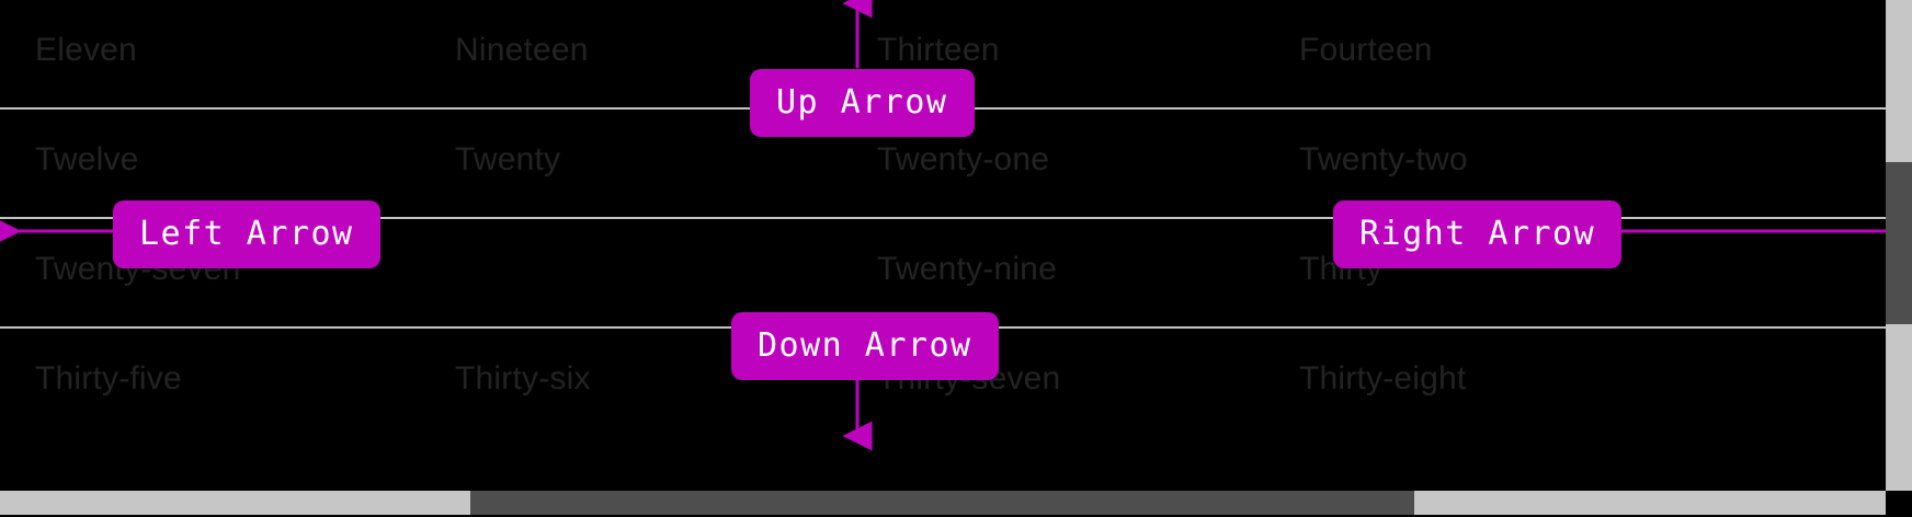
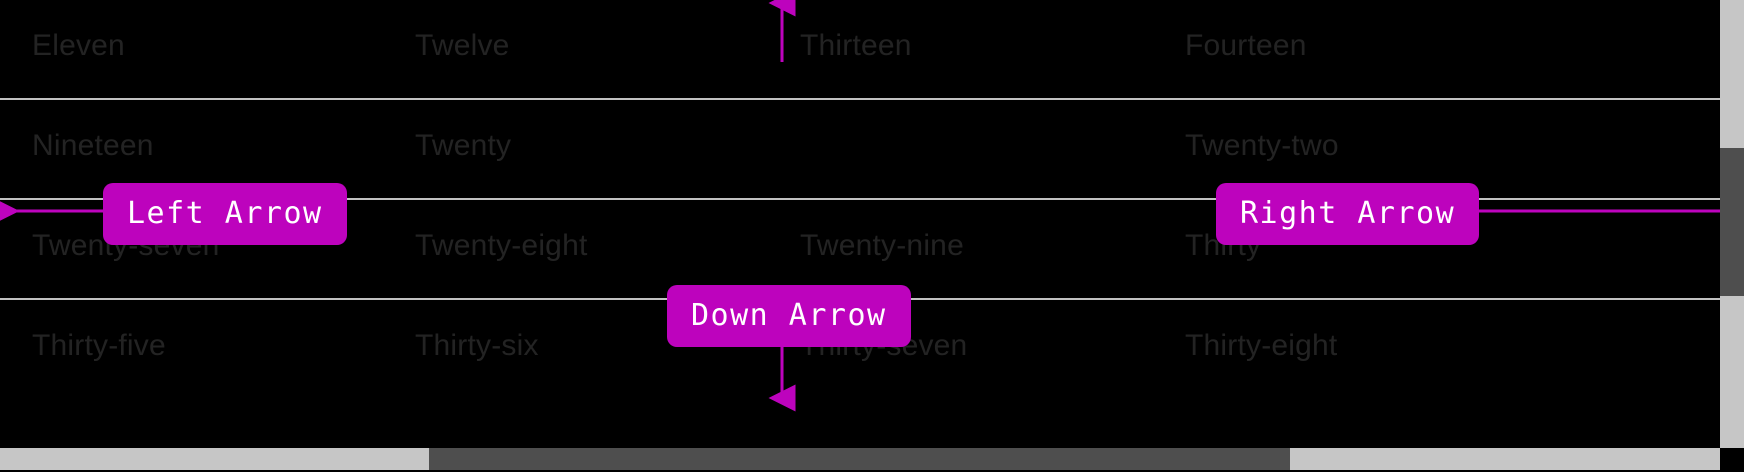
  Eleven
- Nineteen
+ Twelve
  Thirteen
  Fourteen
- Twelve
+ Nineteen
  Twenty
- Twenty-one
  Twenty-two
  Twenty-seven
+ Twenty-eight
  Twenty-nine
  Thirty
  Thirty-five
  Thirty-six
  Thirty-eight
- Up Arrow
  Left Arrow
  Right Arrow
  Down Arrow
